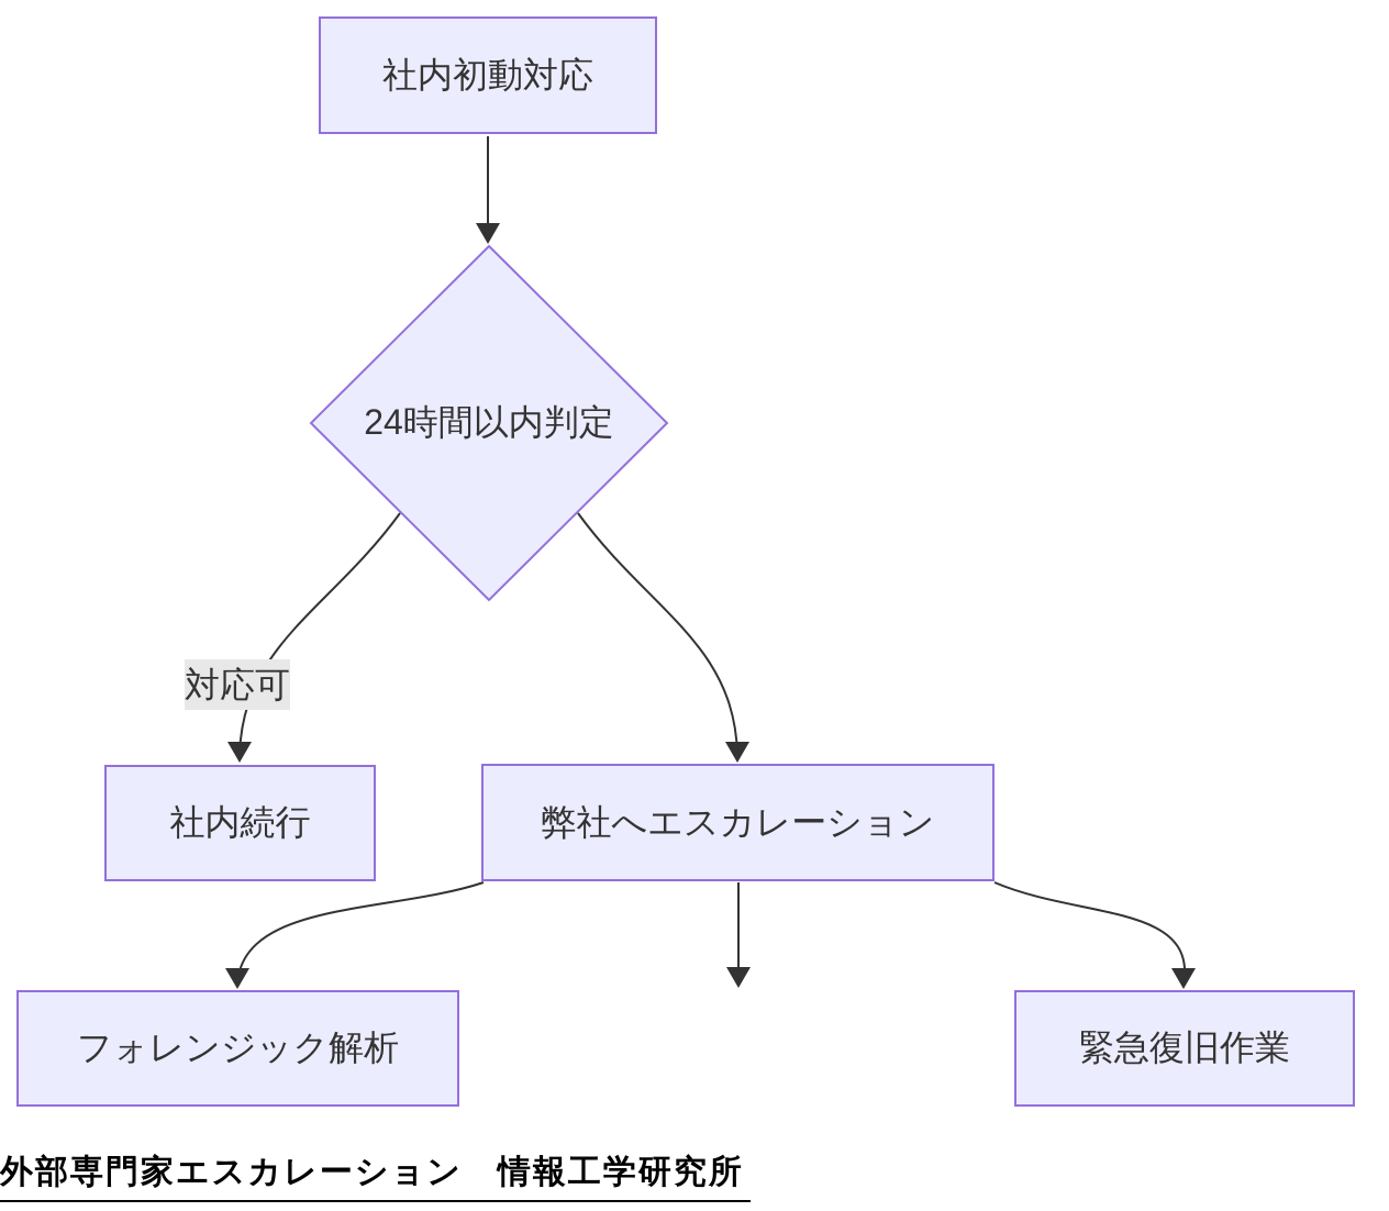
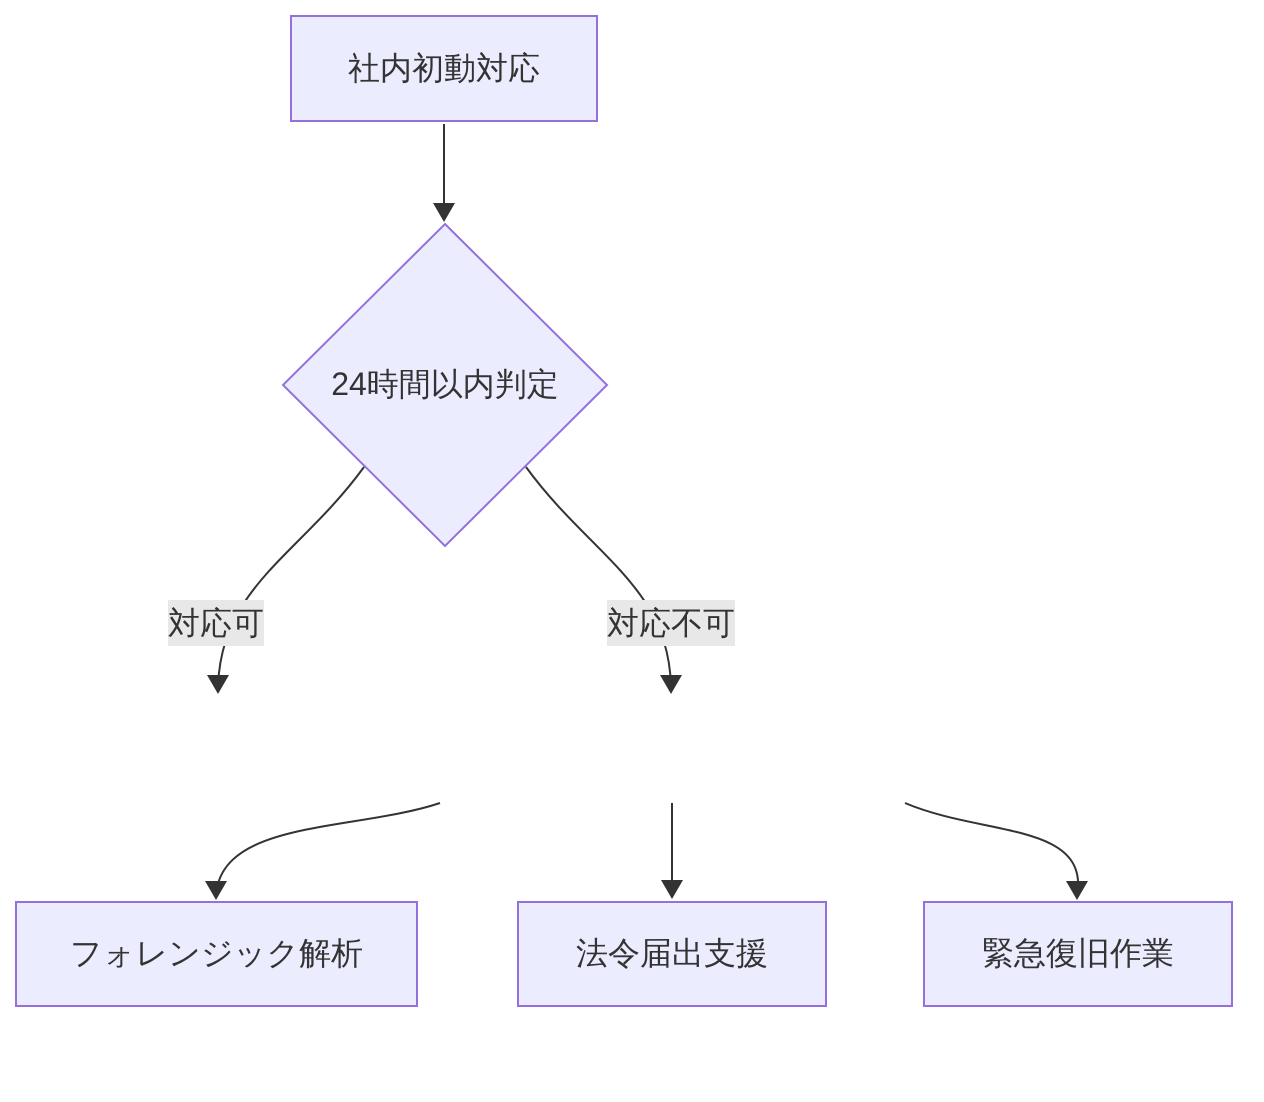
  対応可
+ 対応不可
  社内初動対応
  24時間以内判定
- 社内続行
- 弊社へエスカレーション
  フォレンジック解析
+ 法令届出支援
  緊急復旧作業
- 外部専門家エスカレーション 情報工学研究所
